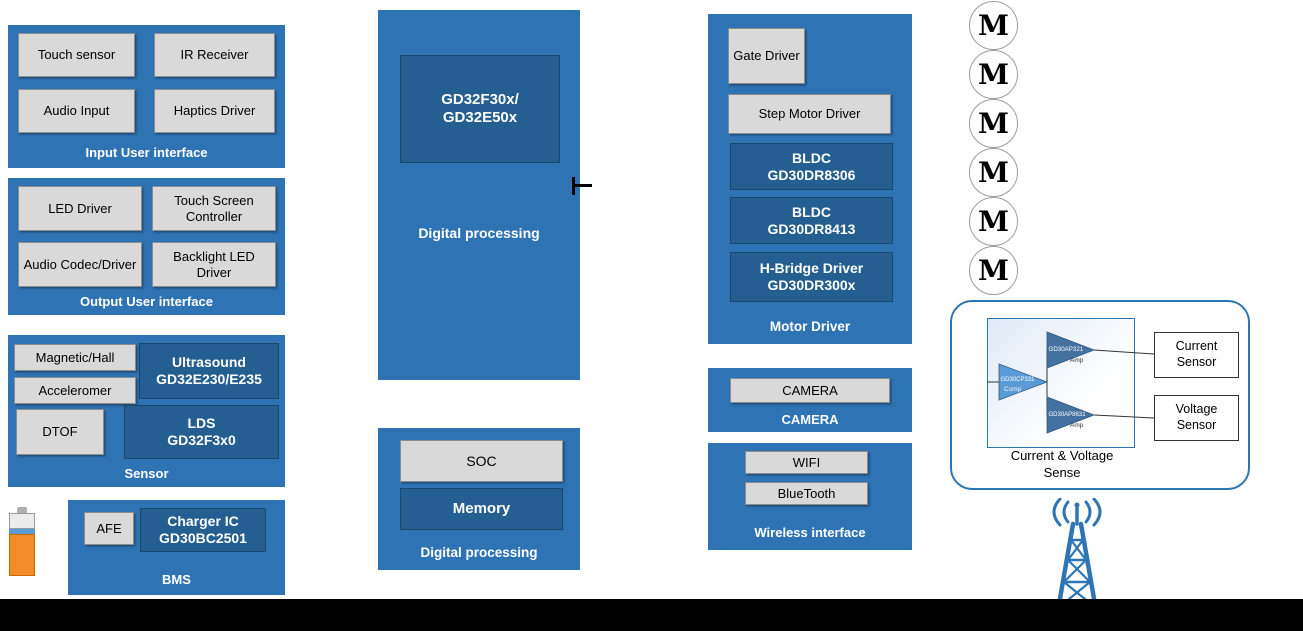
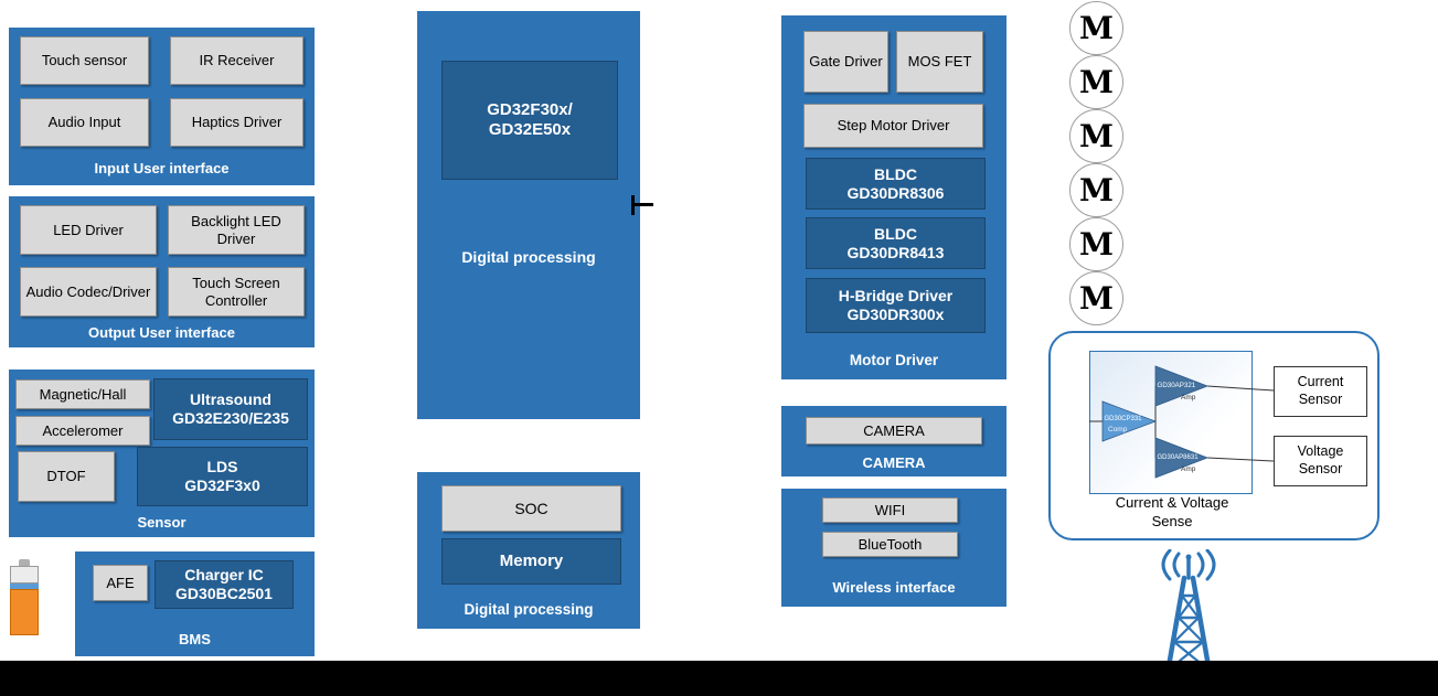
  Touch sensor
  IR Receiver
  Audio Input
  Haptics Driver
  Input User interface
  LED Driver
- Touch Screen Controller
+ Backlight LED Driver
  Audio Codec/Driver
- Backlight LED Driver
+ Touch Screen Controller
  Output User interface
  Magnetic/Hall
  Ultrasound
  GD32E230/E235
  Acceleromer
  DTOF
  LDS
  GD32F3x0
  Sensor
  AFE
  Charger IC
  GD30BC2501
  BMS
  GD32F30x/
  GD32E50x
  Digital processing
  SOC
  Memory
  Digital processing
  Gate Driver
+ MOS FET
  Step Motor Driver
  BLDC
  GD30DR8306
  BLDC
  GD30DR8413
  H-Bridge Driver
  GD30DR300x
  Motor Driver
  CAMERA
  CAMERA
  WIFI
  BlueTooth
  Wireless interface
  M
  M
  M
  M
  M
  M
  Current
  Sensor
  Voltage
  Sensor
  Current & Voltage
  Sense
